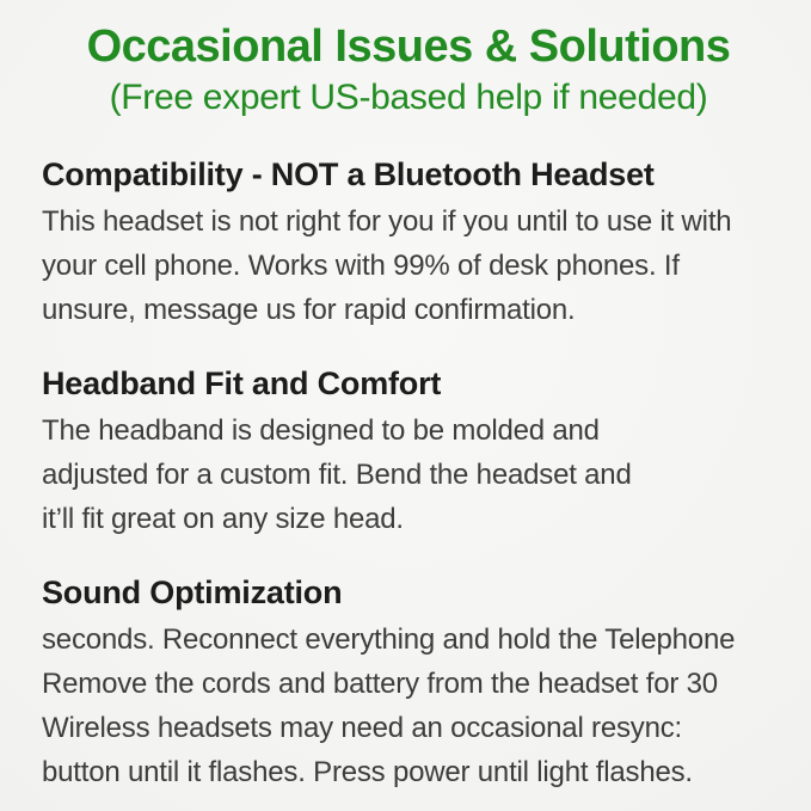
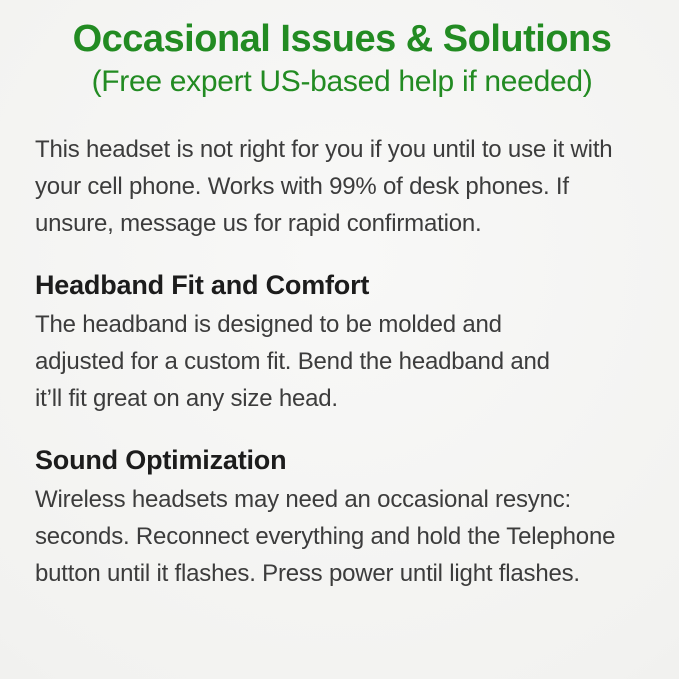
  Occasional Issues & Solutions
  (Free expert US-based help if needed)
- Compatibility - NOT a Bluetooth Headset
  This headset is not right for you if you until to use it with
  your cell phone. Works with 99% of desk phones. If
  unsure, message us for rapid confirmation.
  Headband Fit and Comfort
  The headband is designed to be molded and
- adjusted for a custom fit. Bend the headset and
+ adjusted for a custom fit. Bend the headband and
  it’ll fit great on any size head.
  Sound Optimization
- seconds. Reconnect everything and hold the Telephone
+ Wireless headsets may need an occasional resync:
- Remove the cords and battery from the headset for 30
- Wireless headsets may need an occasional resync:
+ seconds. Reconnect everything and hold the Telephone
  button until it flashes. Press power until light flashes.
